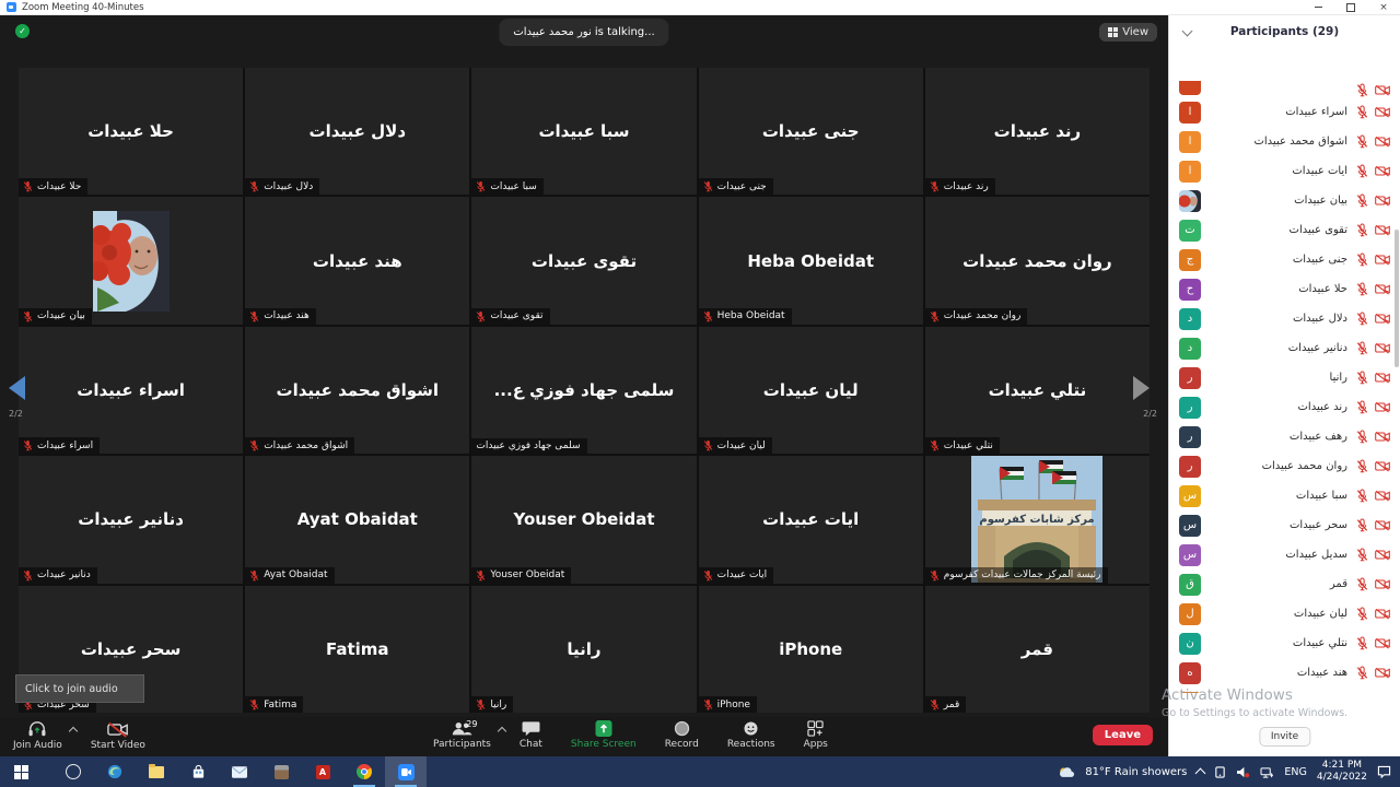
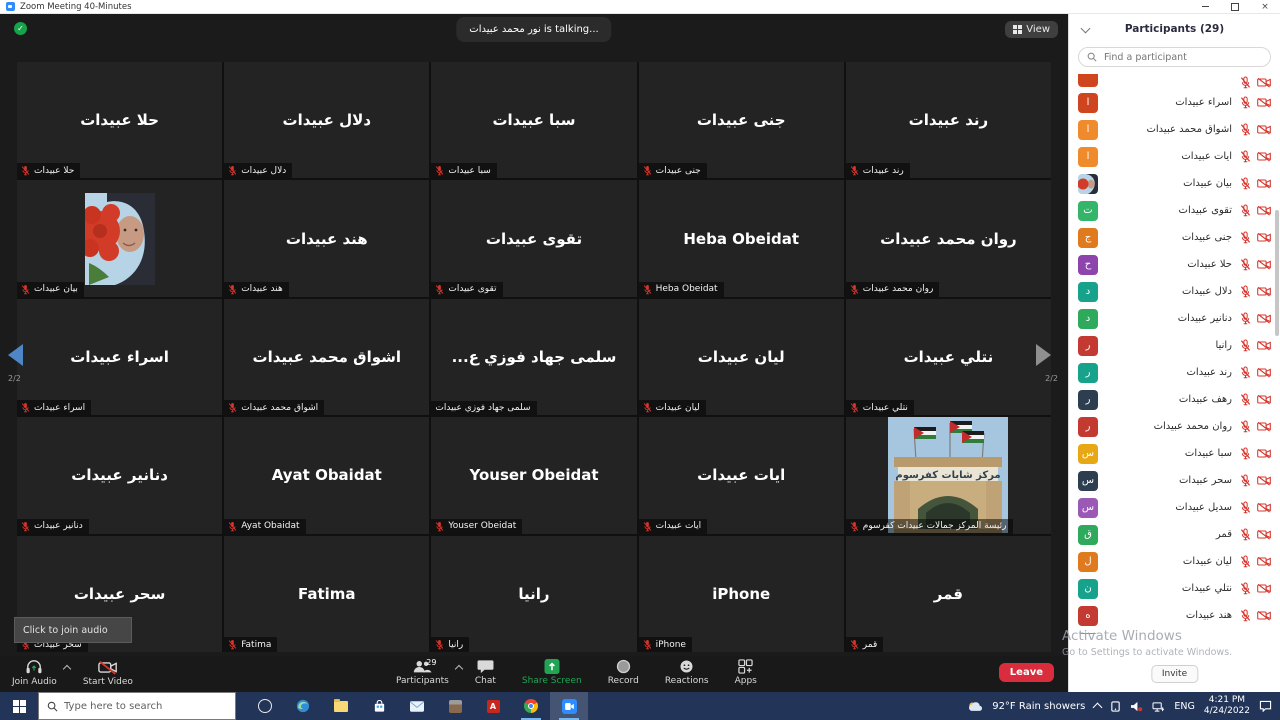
  Zoom Meeting 40-Minutes
  ×
  ✓
  نور محمد عبيدات is talking...
  View
  حلا عبيدات
  حلا عبيدات
  دلال عبيدات
  دلال عبيدات
  سبا عبيدات
  سبا عبيدات
  جنى عبيدات
  جنى عبيدات
  رند عبيدات
  رند عبيدات
  بيان عبيدات
  هند عبيدات
  هند عبيدات
  تقوى عبيدات
  تقوى عبيدات
  Heba Obeidat
  Heba Obeidat
  روان محمد عبيدات
  روان محمد عبيدات
  اسراء عبيدات
  اسراء عبيدات
  اشواق محمد عبيدات
  اشواق محمد عبيدات
  سلمى جهاد فوزي ع...
  سلمى جهاد فوزي عبيدات
  ليان عبيدات
  ليان عبيدات
  نتلي عبيدات
  نتلي عبيدات
  دنانير عبيدات
  دنانير عبيدات
  Ayat Obaidat
  Ayat Obaidat
  Youser Obeidat
  Youser Obeidat
  ايات عبيدات
  ايات عبيدات
  مركز شابات كفرسوم
  رئيسة المركز جمالات عبيدات كفرسوم
  سحر عبيدات
  سحر عبيدات
  Fatima
  Fatima
  رانيا
  رانيا
  iPhone
  iPhone
  قمر
  قمر
  2/2
  2/2
  Click to join audio
  Join Audio
  Start Video
  29
  Participants
  Chat
  Share Screen
  Record
  Reactions
  Apps
  Leave
  Participants (29)
+ Find a participant
  ا
  اسراء عبيدات
  ا
  اشواق محمد عبيدات
  ا
  ايات عبيدات
  بيان عبيدات
  ت
  تقوى عبيدات
  ج
  جنى عبيدات
  ح
  حلا عبيدات
  د
  دلال عبيدات
  د
  دنانير عبيدات
  ر
  رانيا
  ر
  رند عبيدات
  ر
  رهف عبيدات
  ر
  روان محمد عبيدات
  س
  سبا عبيدات
  س
  سحر عبيدات
  س
  سديل عبيدات
  ق
  قمر
  ل
  ليان عبيدات
  ن
  نتلي عبيدات
  ه
  هند عبيدات
  Invite
  Activate Windows
  Go to Settings to activate Windows.
+ Type here to search
  A
- 81°F Rain showers
+ 92°F Rain showers
  ENG
  4:21 PM
  4/24/2022
